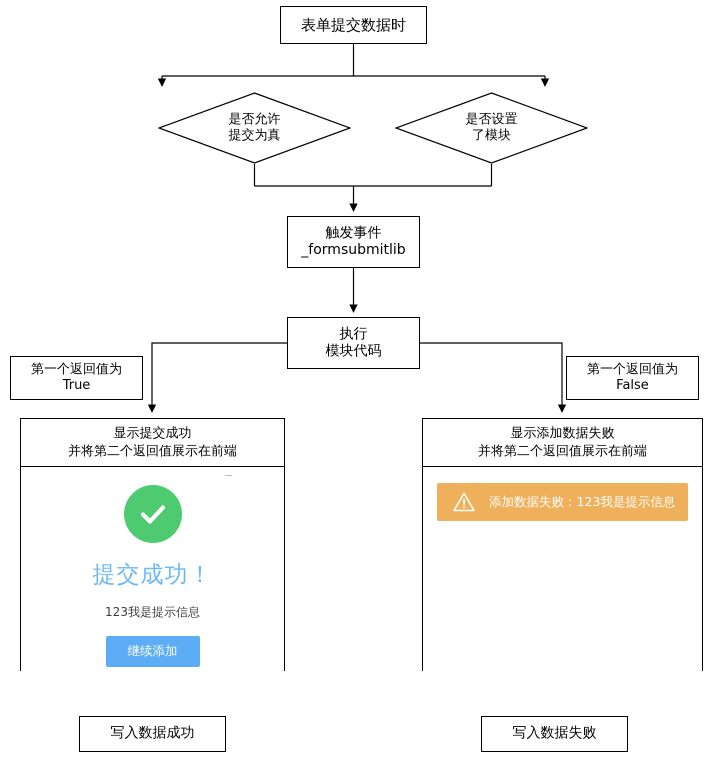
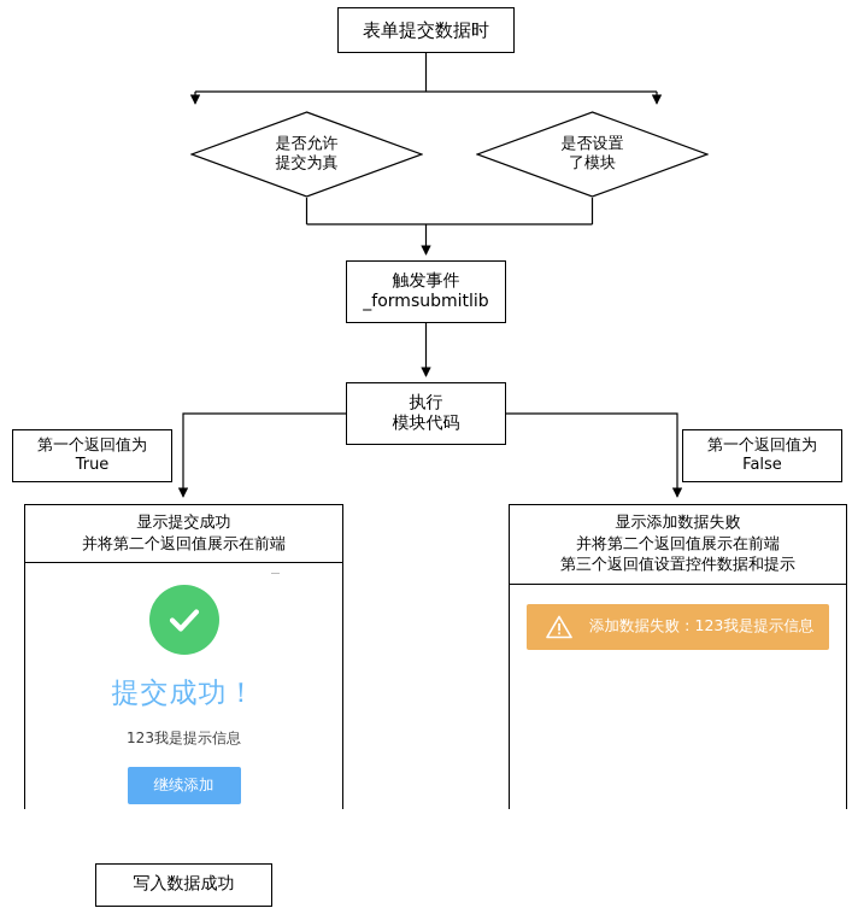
  表单提交数据时
  是否允许
  提交为真
  是否设置
  了模块
  触发事件
  _formsubmitlib
  执行
  模块代码
  第一个返回值为
  True
  第一个返回值为
  False
  显示提交成功
  并将第二个返回值展示在前端
  提交成功！
  123我是提示信息
  继续添加
  显示添加数据失败
  并将第二个返回值展示在前端
+ 第三个返回值设置控件数据和提示
  添加数据失败：123我是提示信息
  写入数据成功
- 写入数据失败
